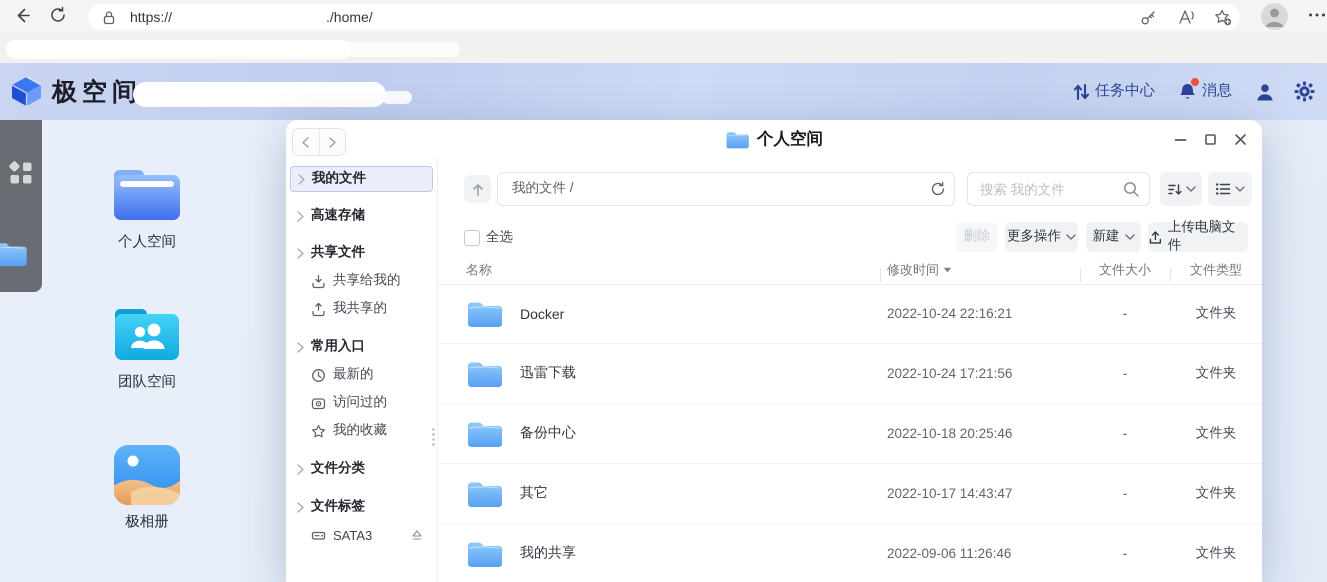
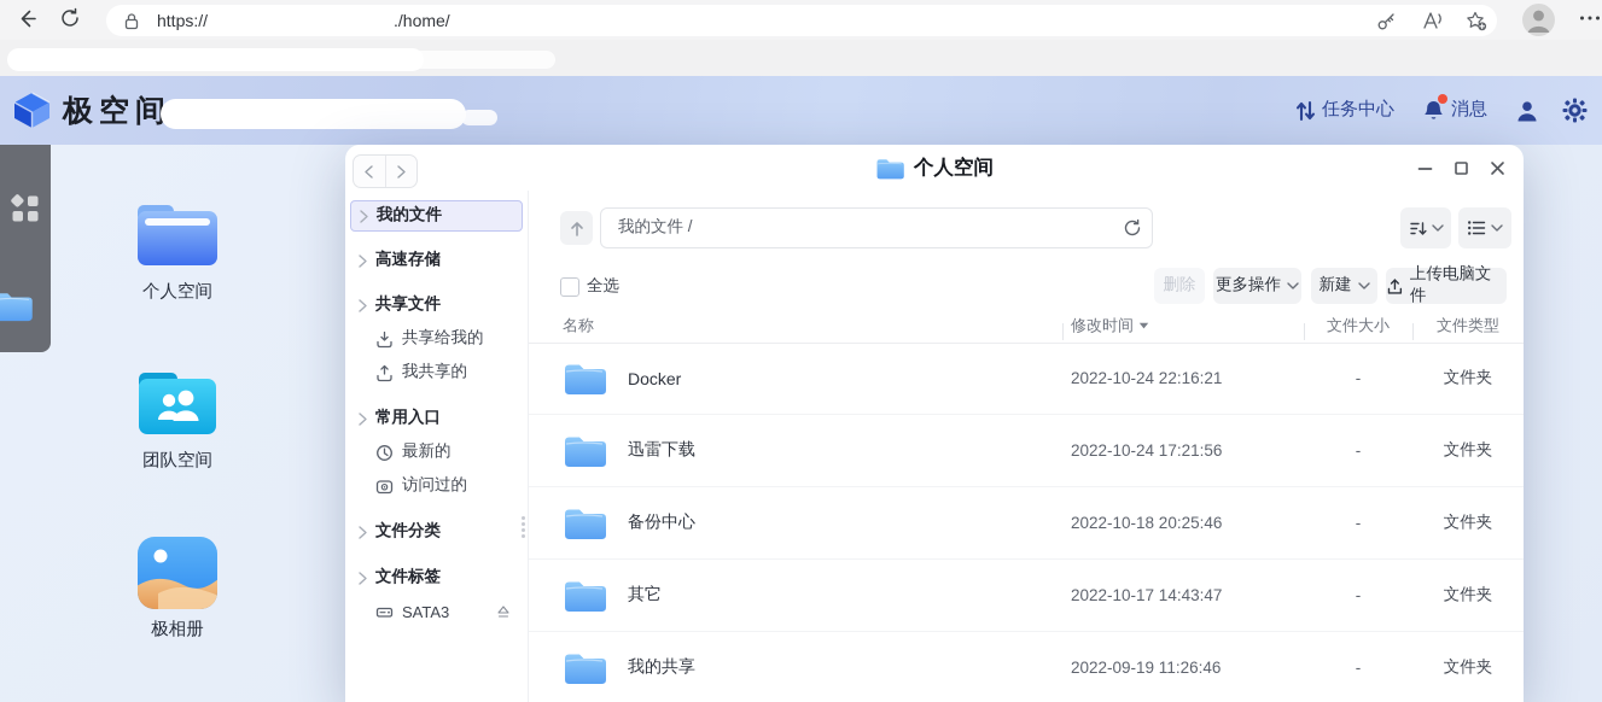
  https://
  ./home/
  极空间
  任务中心
  消息
  个人空间
  团队空间
  极相册
  个人空间
  我的文件
  高速存储
  共享文件
  共享给我的
  我共享的
  常用入口
  最新的
  访问过的
- 我的收藏
  文件分类
  文件标签
  SATA3
  我的文件 /
- 搜索 我的文件
  全选
  删除
  更多操作
  新建
  上传电脑文件
  名称
  修改时间
  文件大小
  文件类型
  Docker
  2022-10-24 22:16:21
  -
  文件夹
  迅雷下载
  2022-10-24 17:21:56
  -
  文件夹
  备份中心
  2022-10-18 20:25:46
  -
  文件夹
  其它
  2022-10-17 14:43:47
  -
  文件夹
  我的共享
- 2022-09-06 11:26:46
+ 2022-09-19 11:26:46
  -
  文件夹
